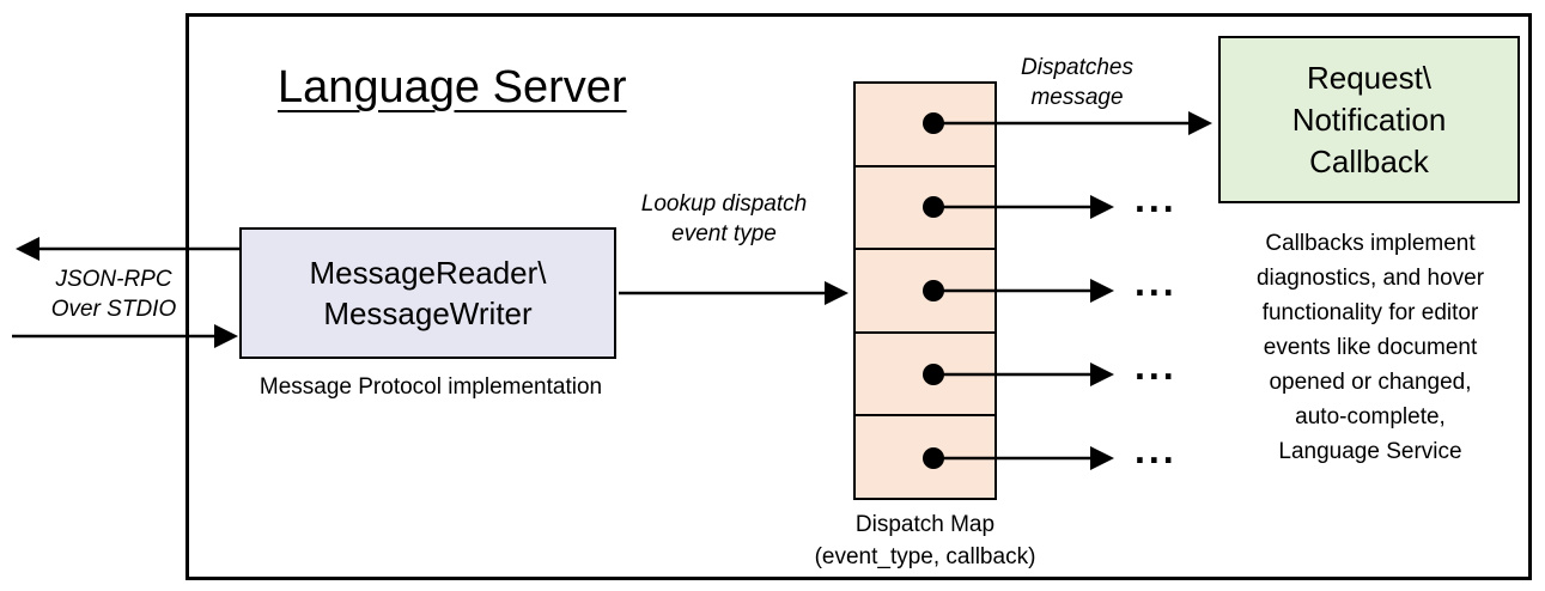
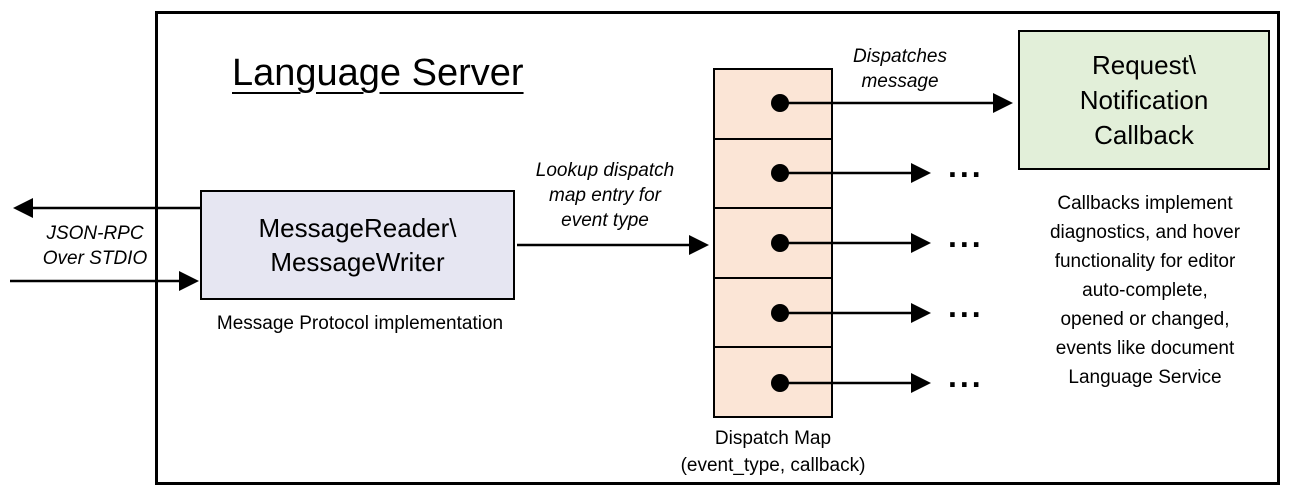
  Language Server
  JSON-RPC
  Over STDIO
  MessageReader\
  MessageWriter
  Message Protocol implementation
  Lookup dispatch
+ map entry for
  event type
  Dispatch Map
  (event_type, callback)
  Dispatches
  message
  Request\
  Notification
  Callback
  Callbacks implement
  diagnostics, and hover
  functionality for editor
- events like document
+ auto-complete,
  opened or changed,
- auto-complete,
+ events like document
  Language Service
  ...
  ...
  ...
  ...
